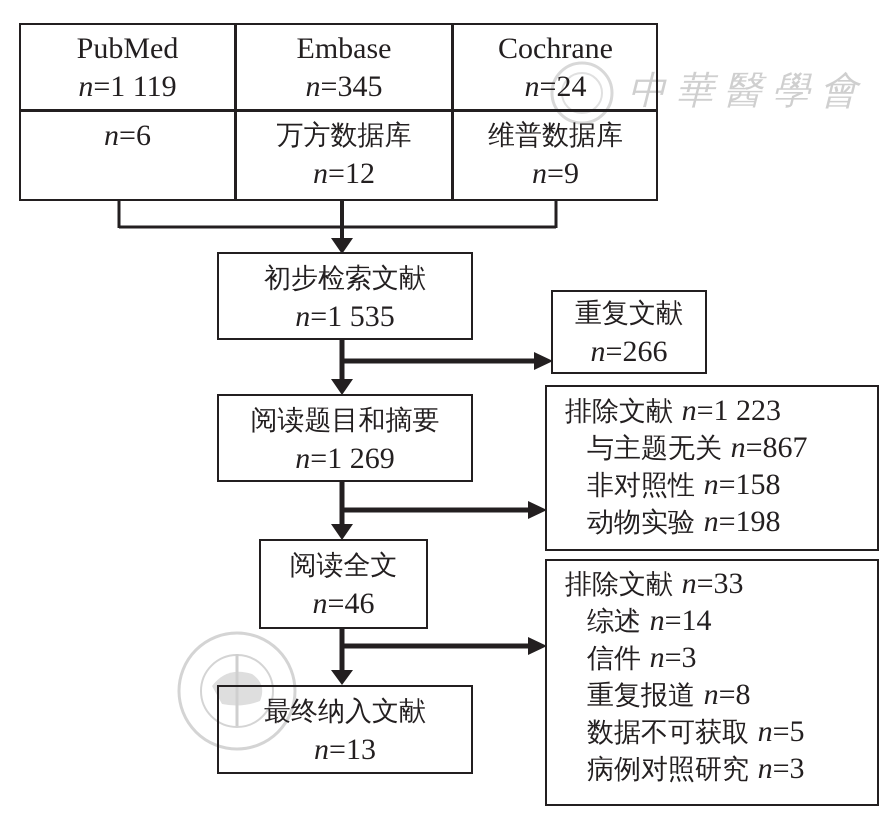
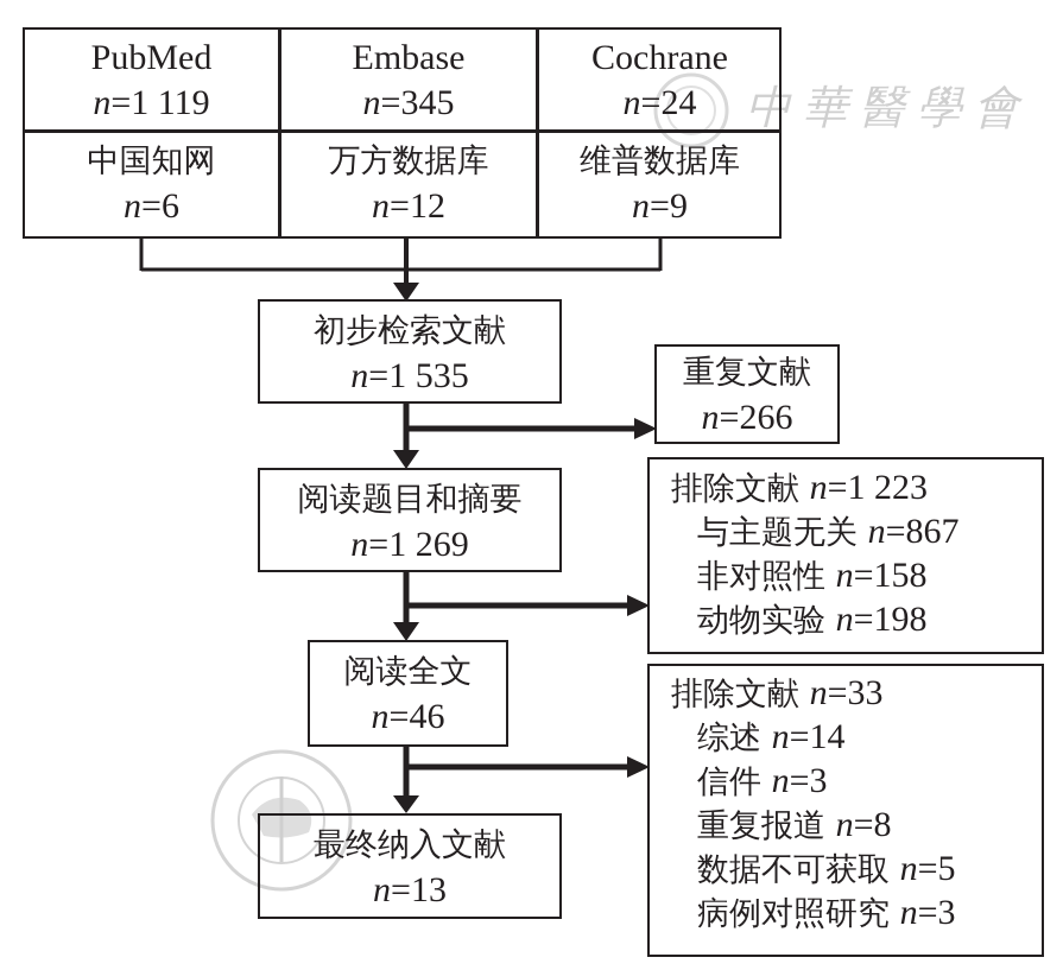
  中華醫學會
  PubMed
  n=1 119
  Embase
  n=345
  Cochrane
  n=24
+ 中国知网
  n=6
  万方数据库
  n=12
  维普数据库
  n=9
  初步检索文献
  n=1 535
  阅读题目和摘要
  n=1 269
  阅读全文
  n=46
  最终纳入文献
  n=13
  重复文献
  n=266
  排除文献 n=1 223
  与主题无关 n=867
  非对照性 n=158
  动物实验 n=198
  排除文献 n=33
  综述 n=14
  信件 n=3
  重复报道 n=8
  数据不可获取 n=5
  病例对照研究 n=3
